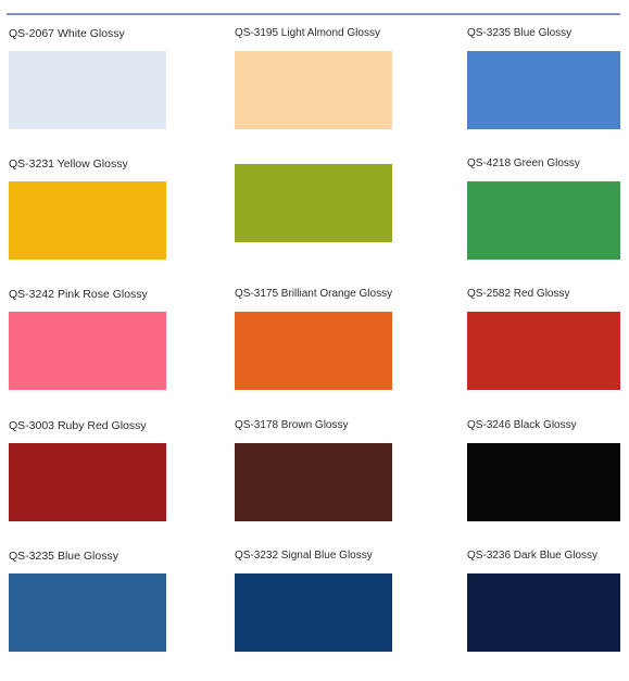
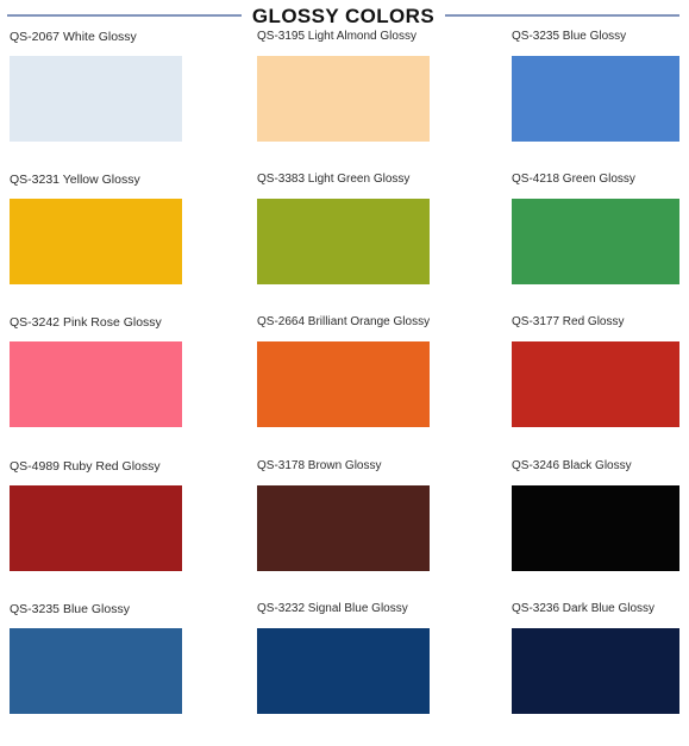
+ GLOSSY COLORS
  QS-2067 White Glossy
  QS-3195 Light Almond Glossy
  QS-3235 Blue Glossy
  QS-3231 Yellow Glossy
+ QS-3383 Light Green Glossy
  QS-4218 Green Glossy
  QS-3242 Pink Rose Glossy
- QS-3175 Brilliant Orange Glossy
+ QS-2664 Brilliant Orange Glossy
- QS-2582 Red Glossy
+ QS-3177 Red Glossy
- QS-3003 Ruby Red Glossy
+ QS-4989 Ruby Red Glossy
  QS-3178 Brown Glossy
  QS-3246 Black Glossy
  QS-3235 Blue Glossy
  QS-3232 Signal Blue Glossy
  QS-3236 Dark Blue Glossy
